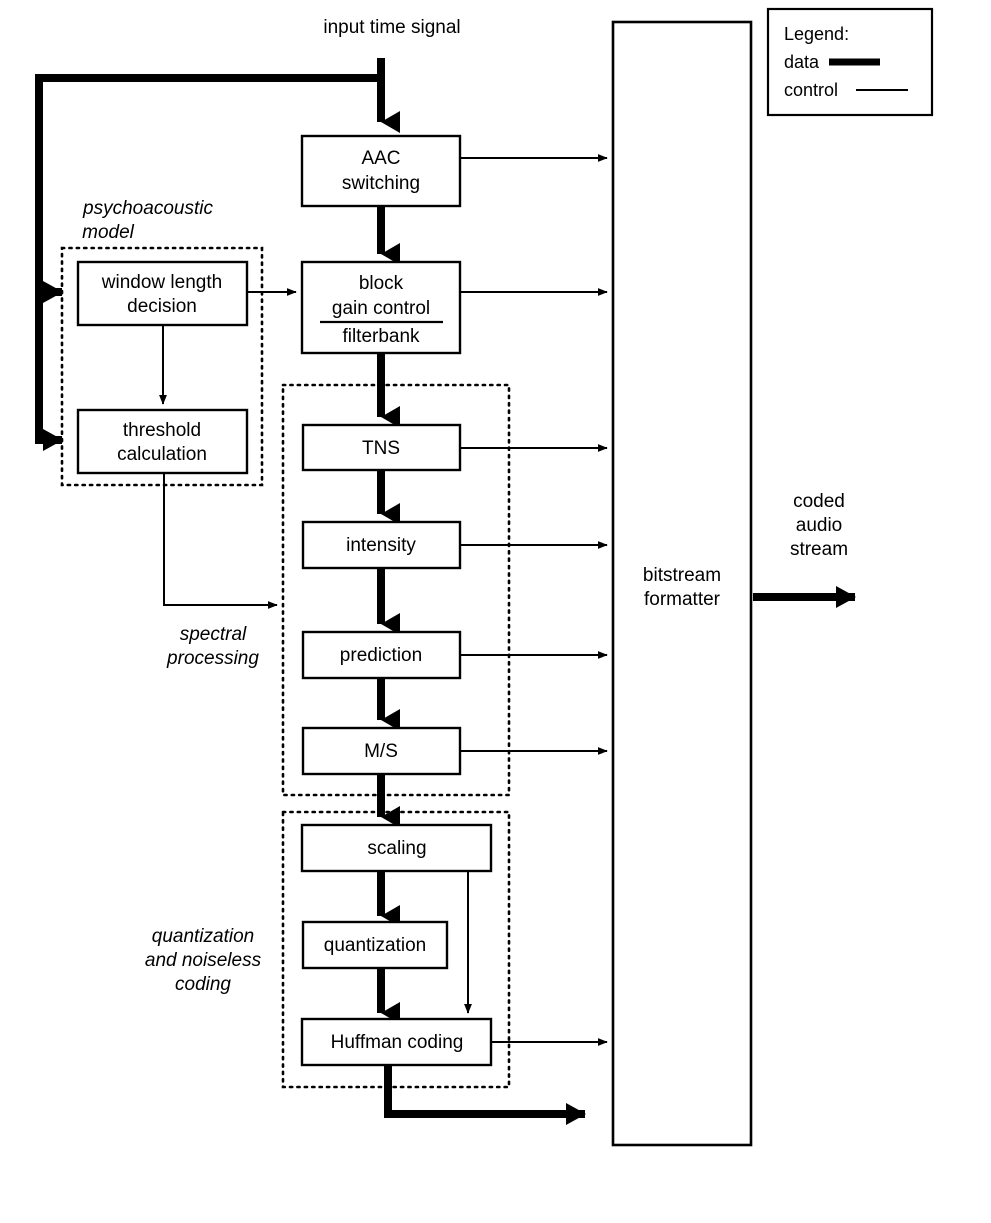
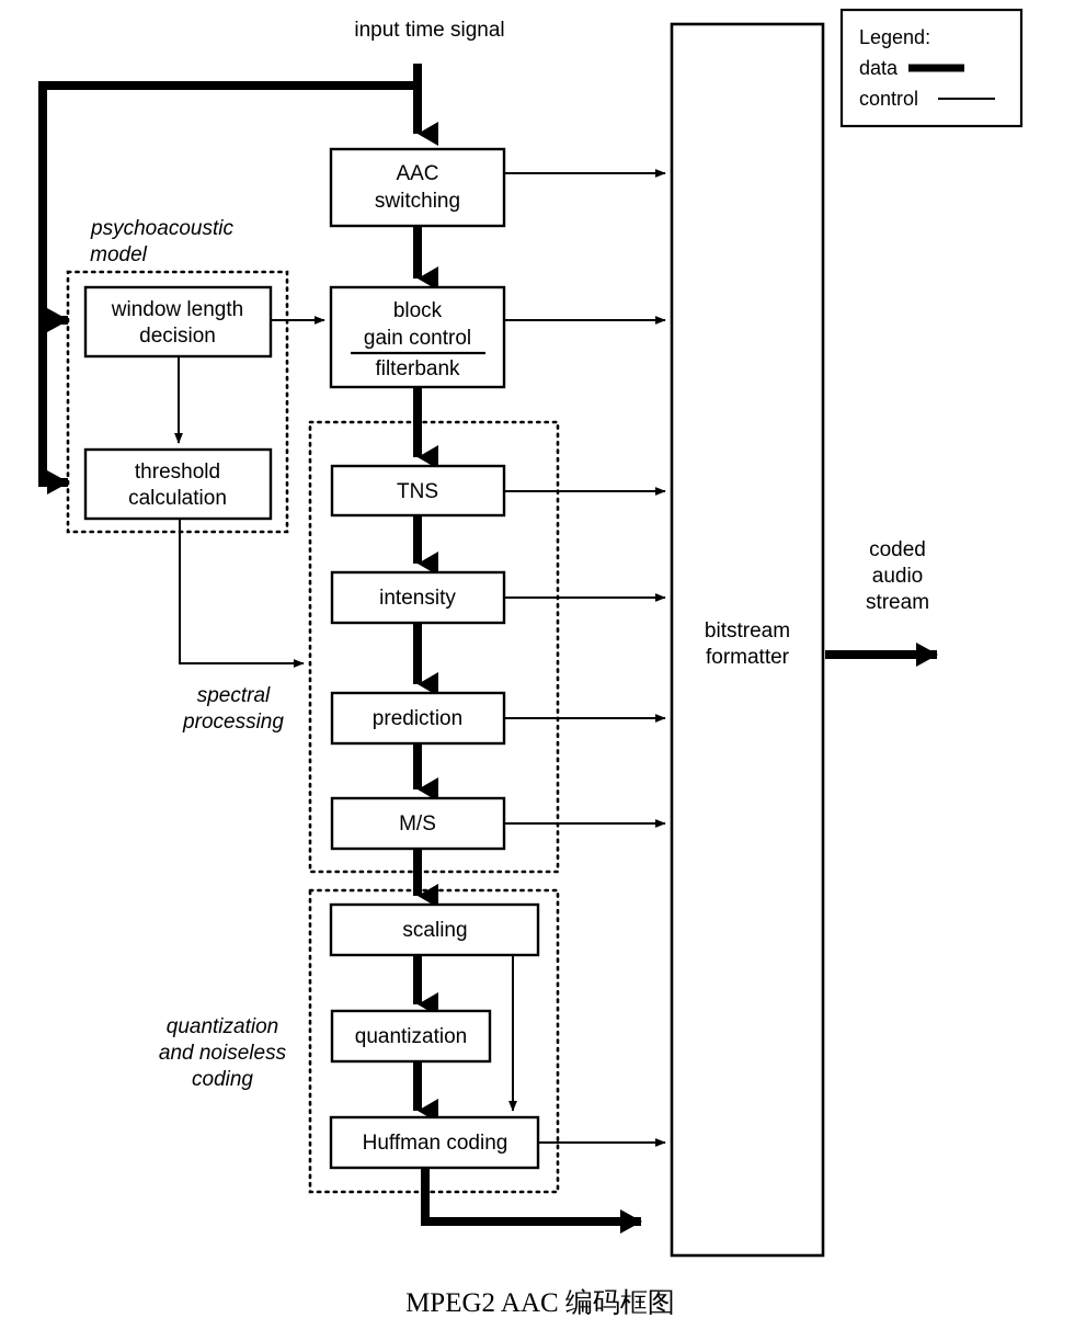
  input time signal
  Legend:
  data
  control
  bitstream
  formatter
  coded
  audio
  stream
  psychoacoustic
  model
  window length
  decision
  threshold
  calculation
  AAC
  switching
  block
  gain control
  filterbank
  spectral
  processing
  TNS
  intensity
  prediction
  M/S
  quantization
  and noiseless
  coding
  scaling
  quantization
  Huffman coding
+ MPEG2 AAC 编码框图
